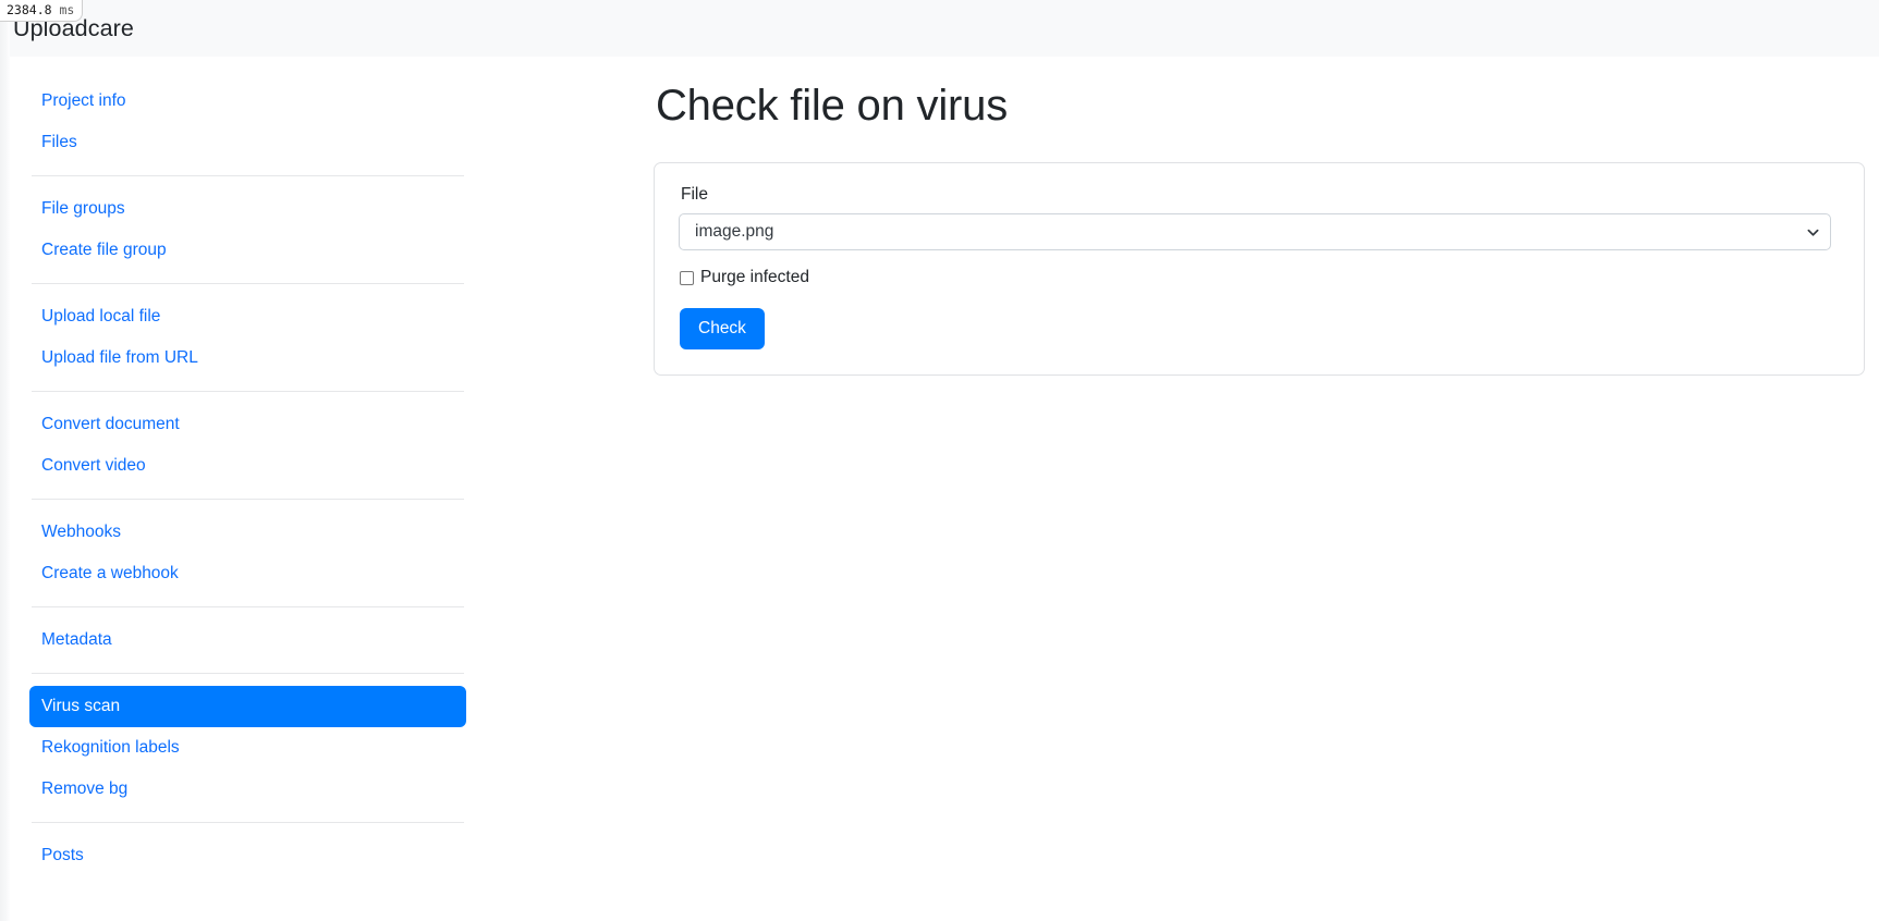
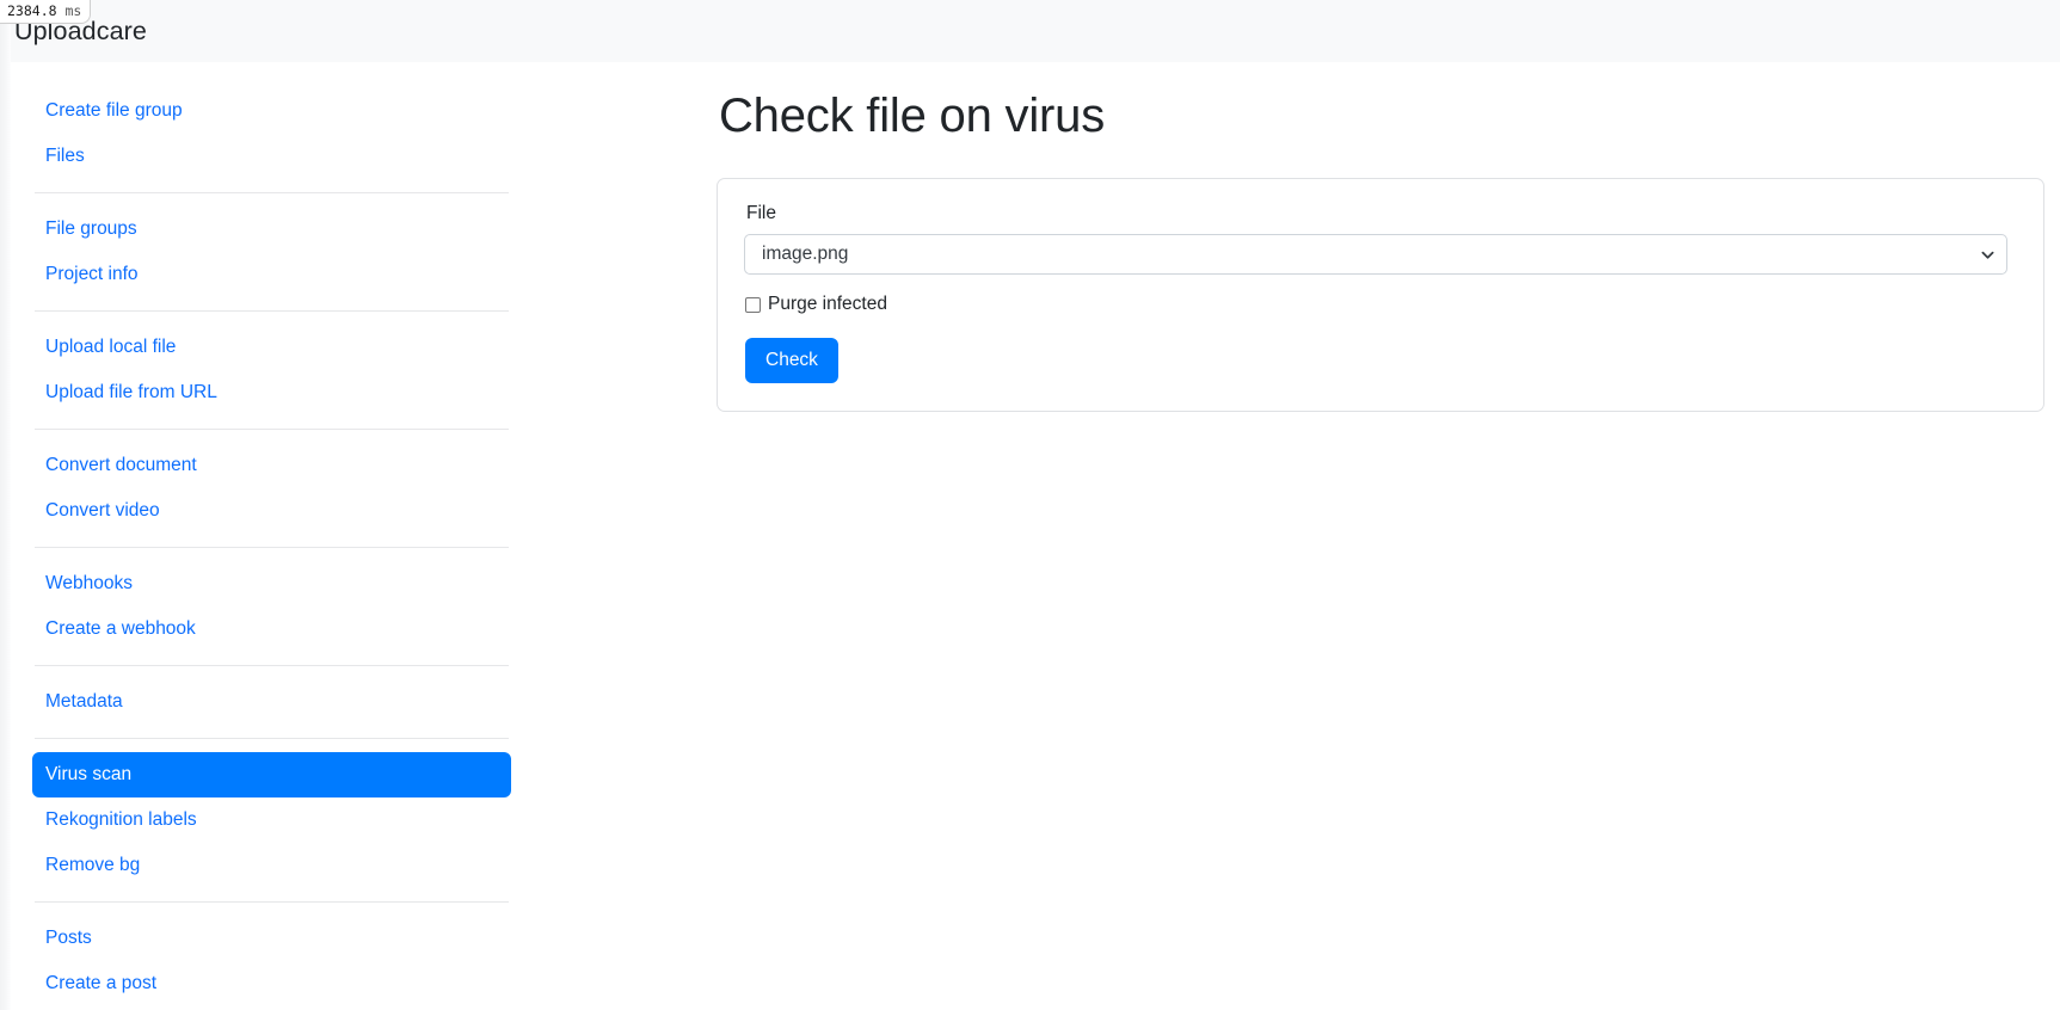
  Uploadcare
  2384.8 ms
- Project info
+ Create file group
  Files
  File groups
- Create file group
+ Project info
  Upload local file
  Upload file from URL
  Convert document
  Convert video
  Webhooks
  Create a webhook
  Metadata
  Virus scan
  Rekognition labels
  Remove bg
  Posts
+ Create a post
  Check file on virus
  File
  image.png
  Purge infected
  Check
